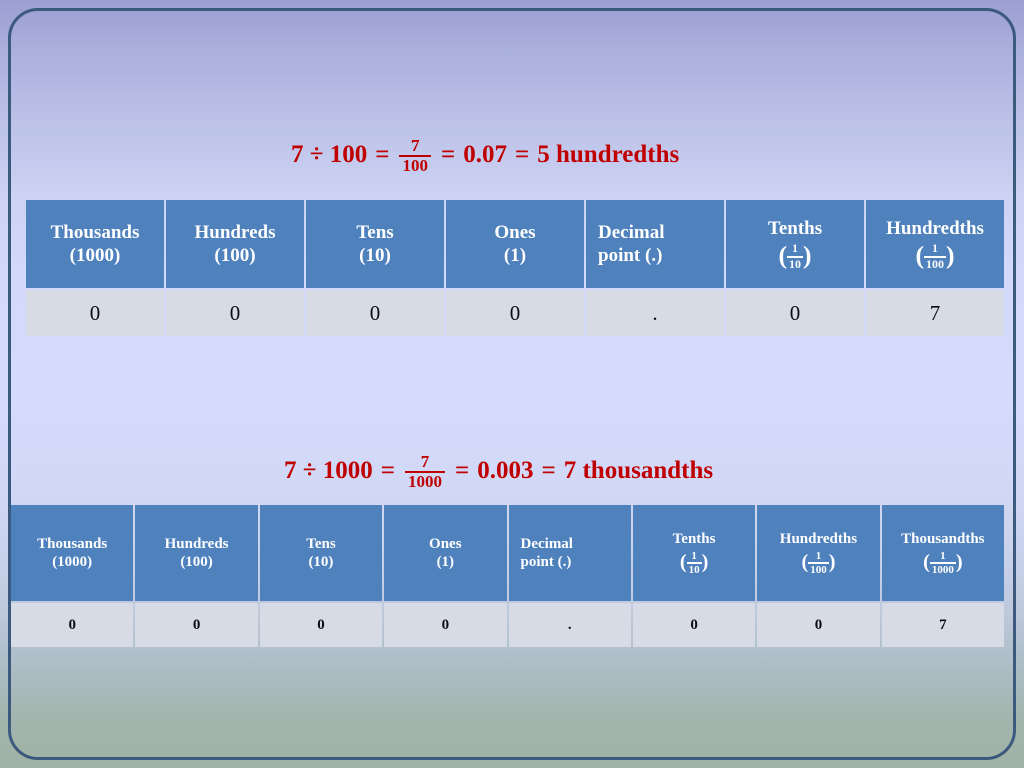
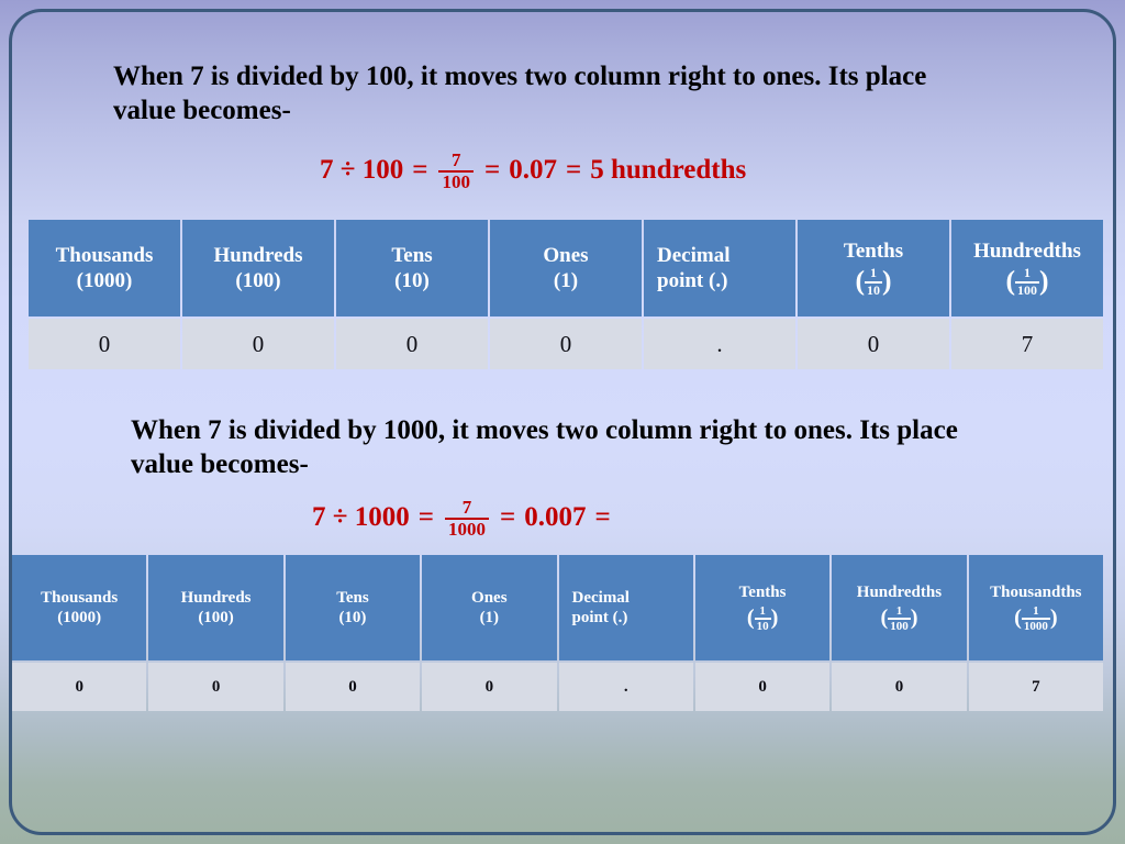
+ When 7 is divided by 100, it moves two column right to ones. Its place value becomes-
  7 ÷ 100
  =
  7
  100
  =
  0.07
  =
  5 hundredths
  Thousands (1000)	Hundreds (100)	Tens (10)	Ones (1)	Decimal point (.)	Tenths ( 110)	Hundredths ( 1100)
  0	0	0	0	.	0	7
+ When 7 is divided by 1000, it moves two column right to ones. Its place value becomes-
  7 ÷ 1000
  =
  7
  1000
  =
- 0.003
+ 0.007
  =
- 7 thousandths
  Thousands (1000)	Hundreds (100)	Tens (10)	Ones (1)	Decimal point (.)	Tenths ( 110)	Hundredths ( 1100)	Thousandths ( 11000)
  0	0	0	0	.	0	0	7
